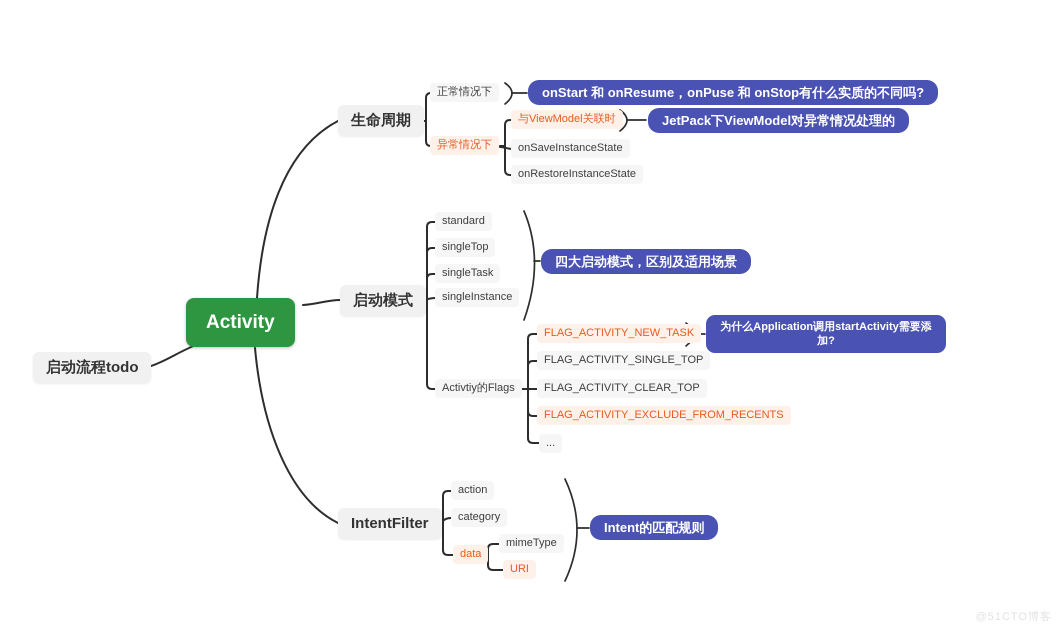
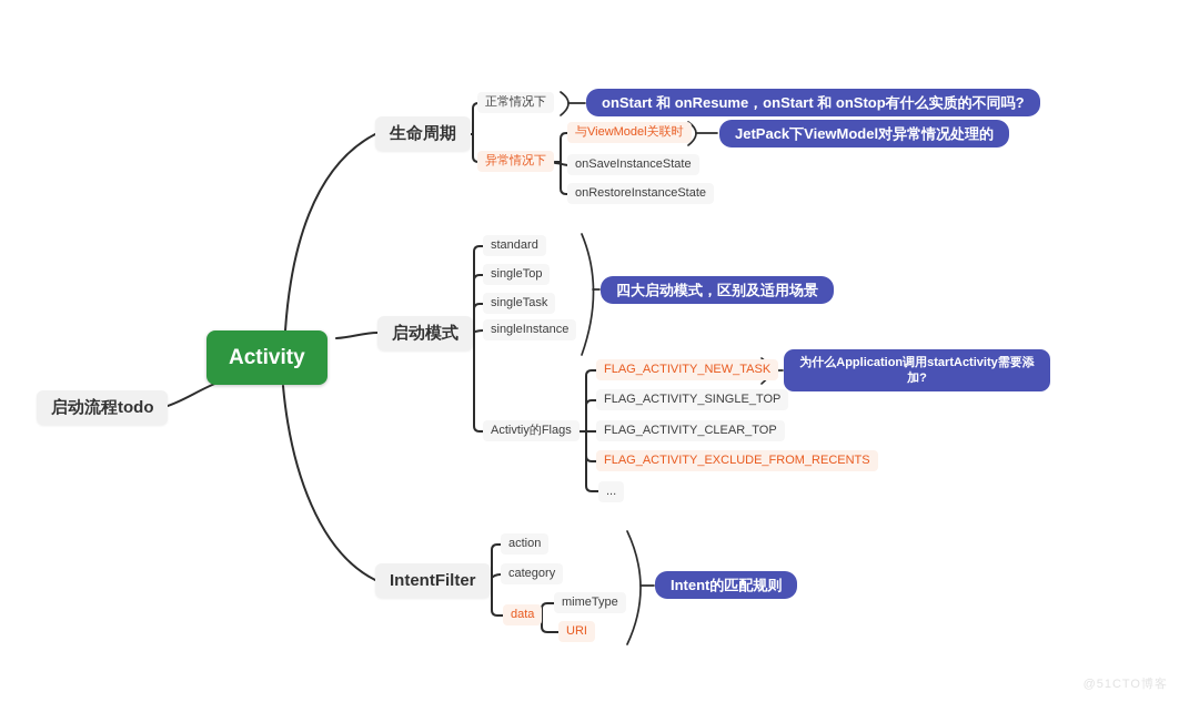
  启动流程todo
  Activity
  生命周期
  正常情况下
  异常情况下
  与ViewModel关联时
  onSaveInstanceState
  onRestoreInstanceState
- onStart 和 onResume，onPuse 和 onStop有什么实质的不同吗?
+ onStart 和 onResume，onStart 和 onStop有什么实质的不同吗?
  JetPack下ViewModel对异常情况处理的
  启动模式
  standard
  singleTop
  singleTask
  singleInstance
  四大启动模式，区别及适用场景
  Activtiy的Flags
  FLAG_ACTIVITY_NEW_TASK
  FLAG_ACTIVITY_SINGLE_TOP
  FLAG_ACTIVITY_CLEAR_TOP
  FLAG_ACTIVITY_EXCLUDE_FROM_RECENTS
  ...
  为什么Application调用startActivity需要添加?
  IntentFilter
  action
  category
  data
  mimeType
  URI
  Intent的匹配规则
  @51CTO博客
